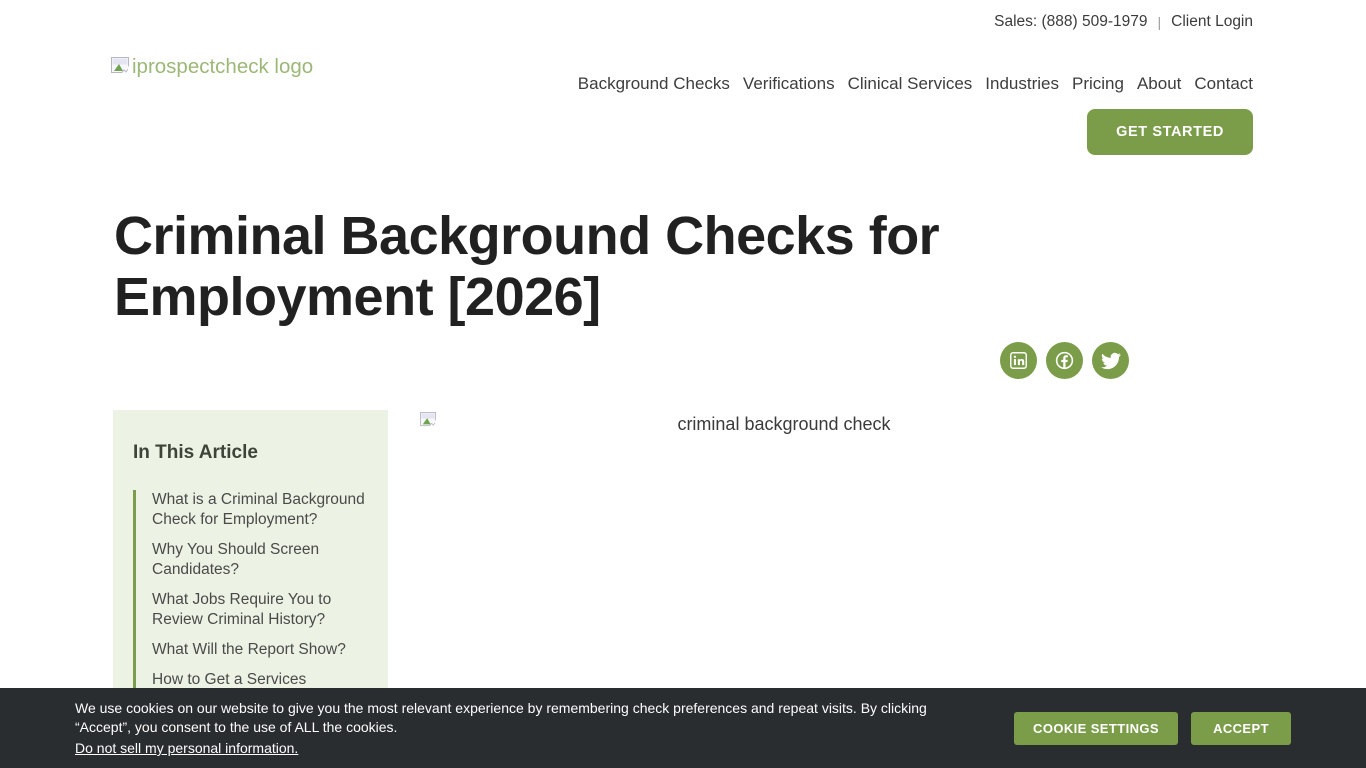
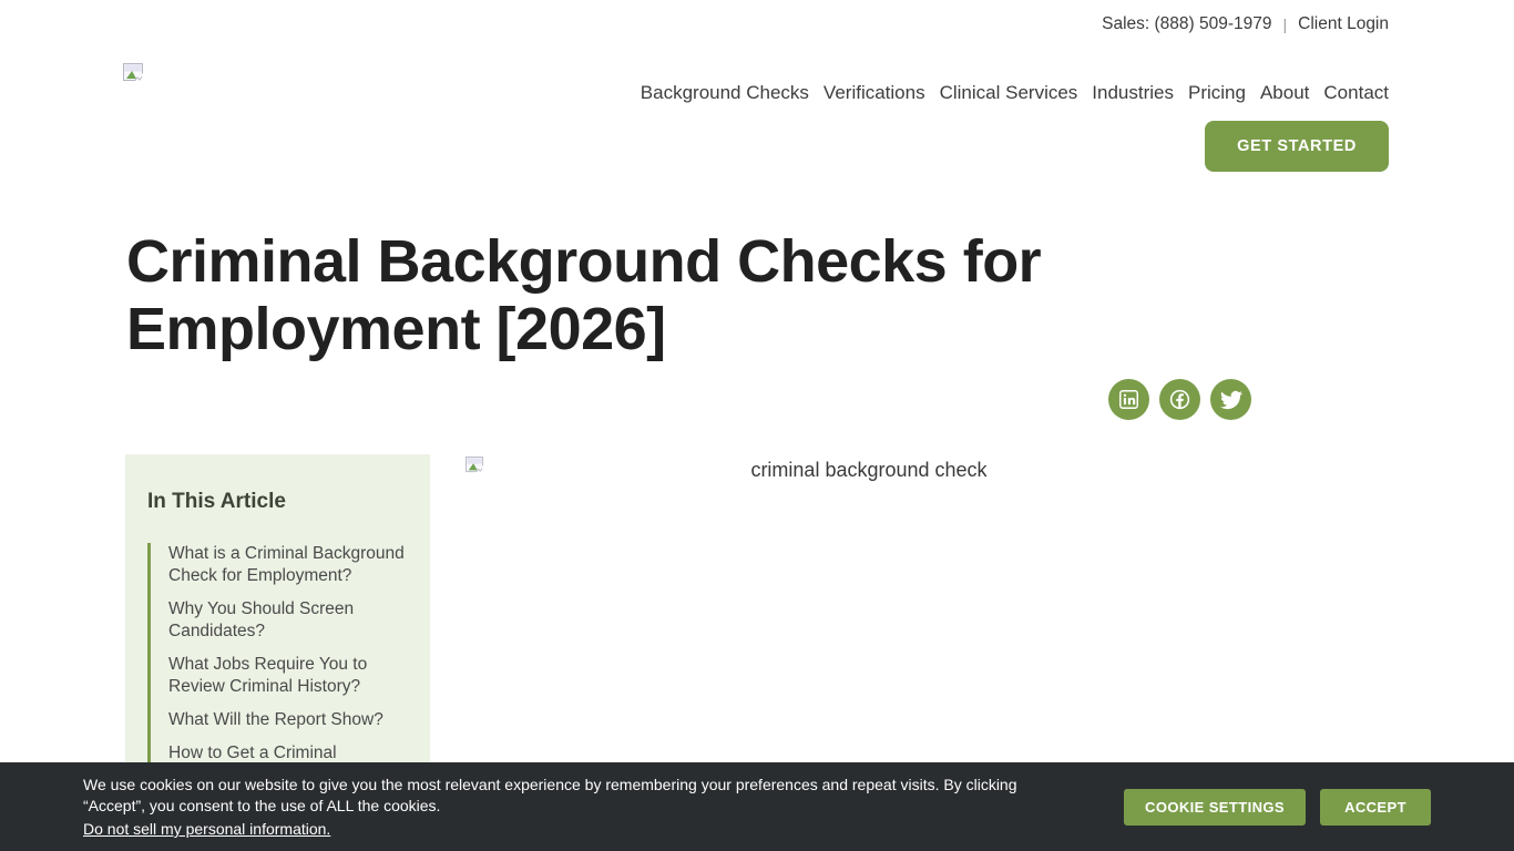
  Sales: (888) 509-1979
  |
  Client Login
- iprospectcheck logo
  Background Checks
  Verifications
  Clinical Services
  Industries
  Pricing
  About
  Contact
  GET STARTED
  Criminal Background Checks for Employment [2026]
  In This Article
  What is a Criminal Background Check for Employment?
  Why You Should Screen Candidates?
  What Jobs Require You to Review Criminal History?
  What Will the Report Show?
- How to Get a Services
+ How to Get a Criminal
  criminal background check
- We use cookies on our website to give you the most relevant experience by remembering check preferences and repeat visits. By clicking “Accept”, you consent to the use of ALL the cookies.
+ We use cookies on our website to give you the most relevant experience by remembering your preferences and repeat visits. By clicking “Accept”, you consent to the use of ALL the cookies.
  Do not sell my personal information.
  COOKIE SETTINGS
  ACCEPT
